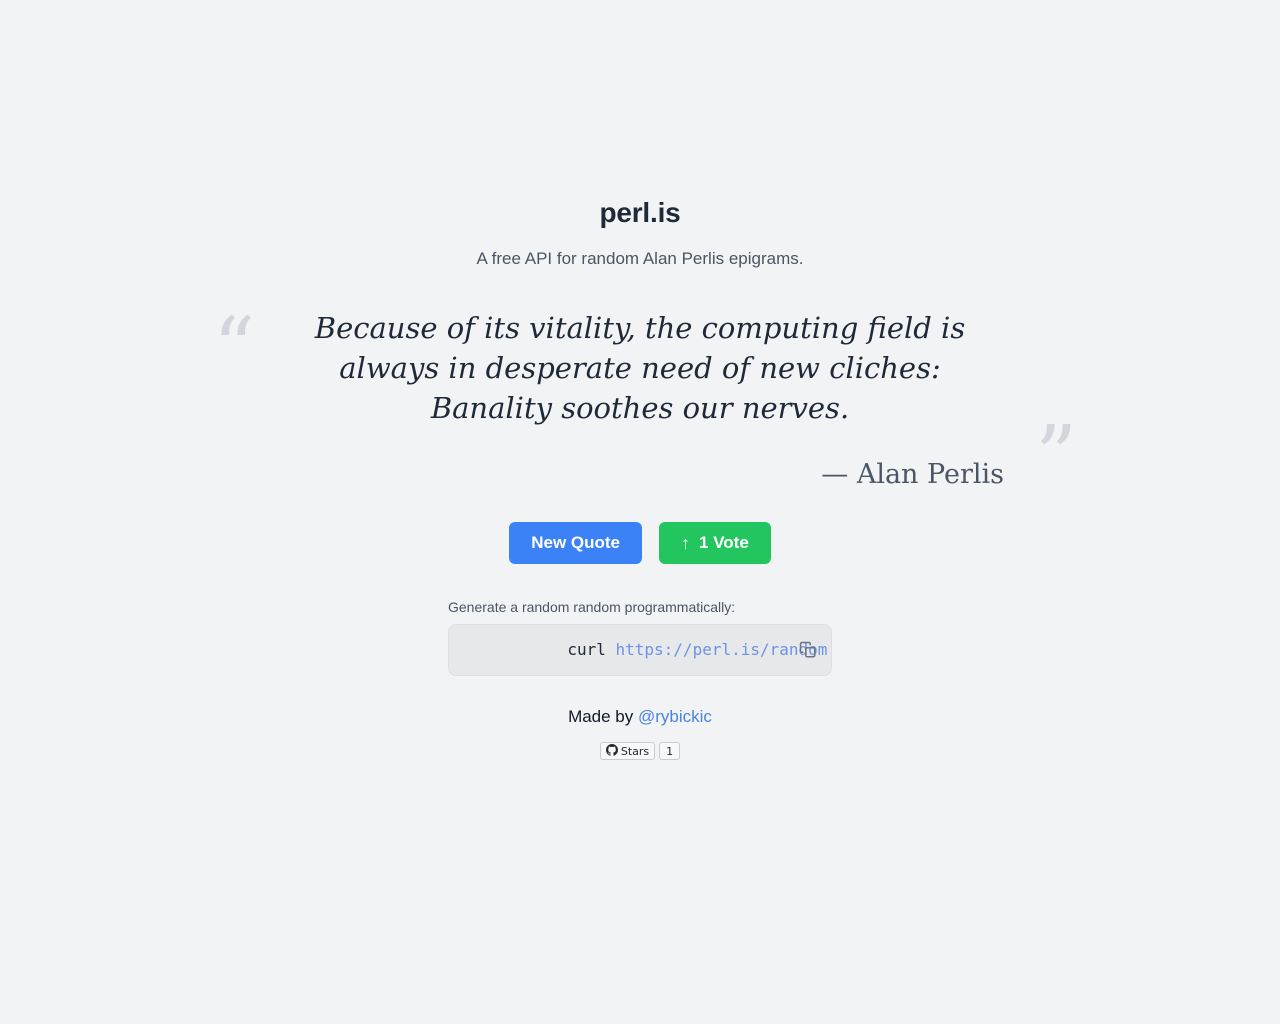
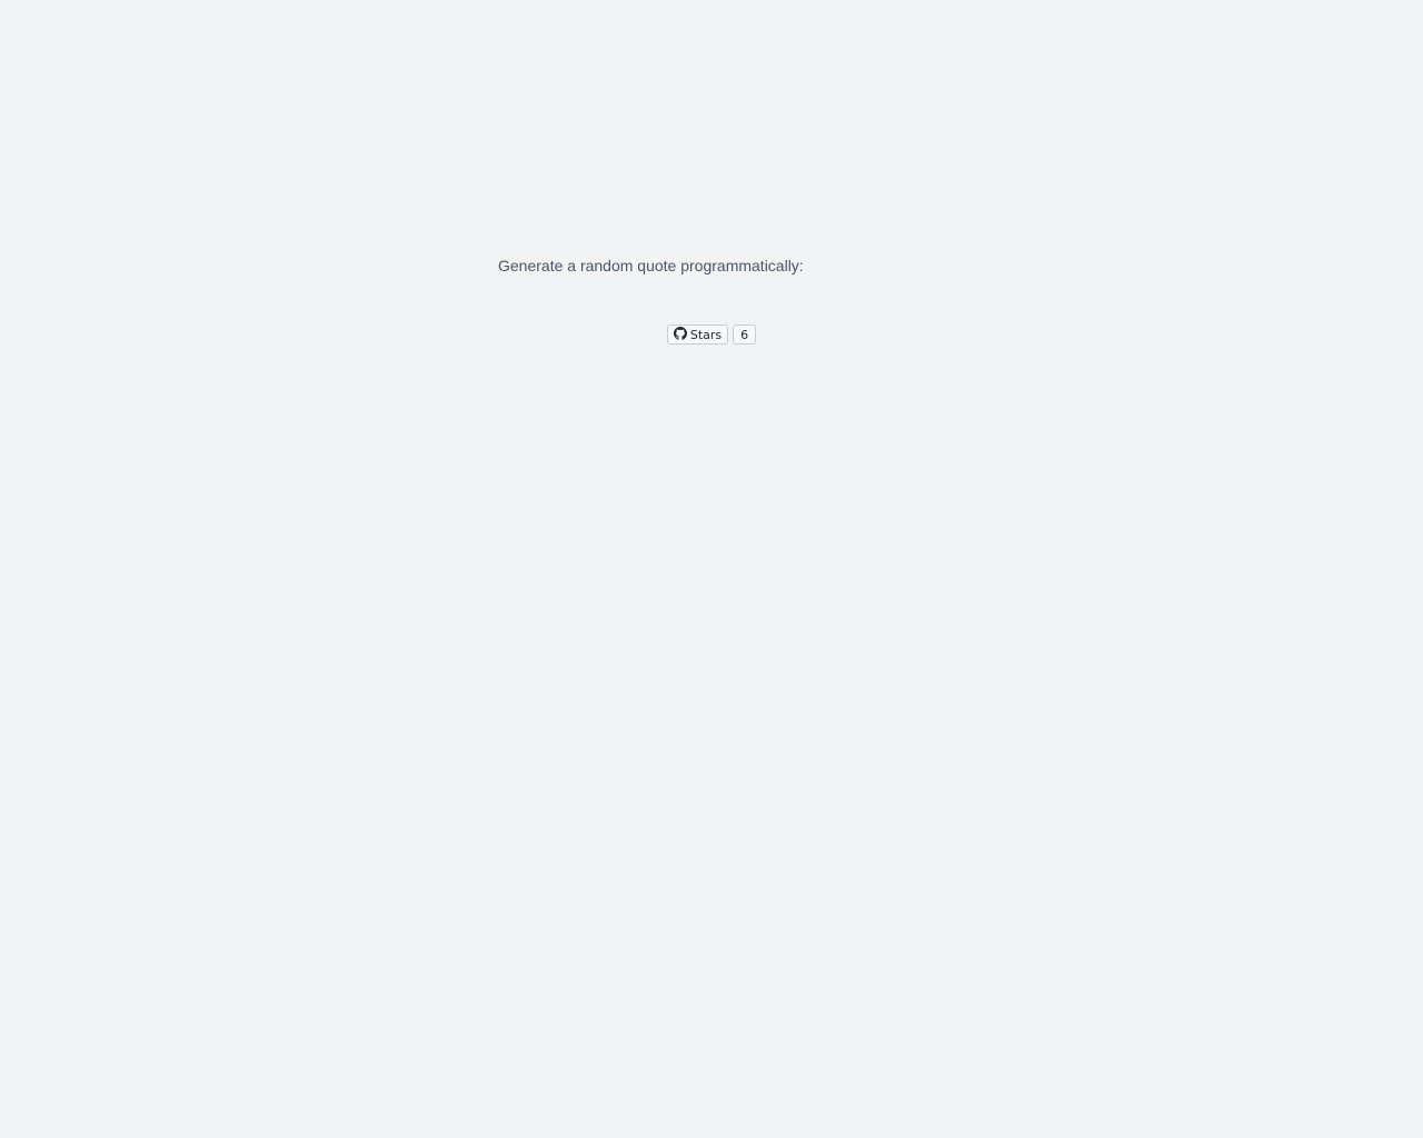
- perl.is
- A free API for random Alan Perlis epigrams.
- “
- Because of its vitality, the computing field is always in desperate need of new cliches: Banality soothes our nerves.
- ”
- — Alan Perlis
- New Quote
- ↑
- 1 Vote
- Generate a random random programmatically:
+ Generate a random quote programmatically:
- curl https://perl.is/random
- Made by @rybickic
  Stars
- 1
+ 6
